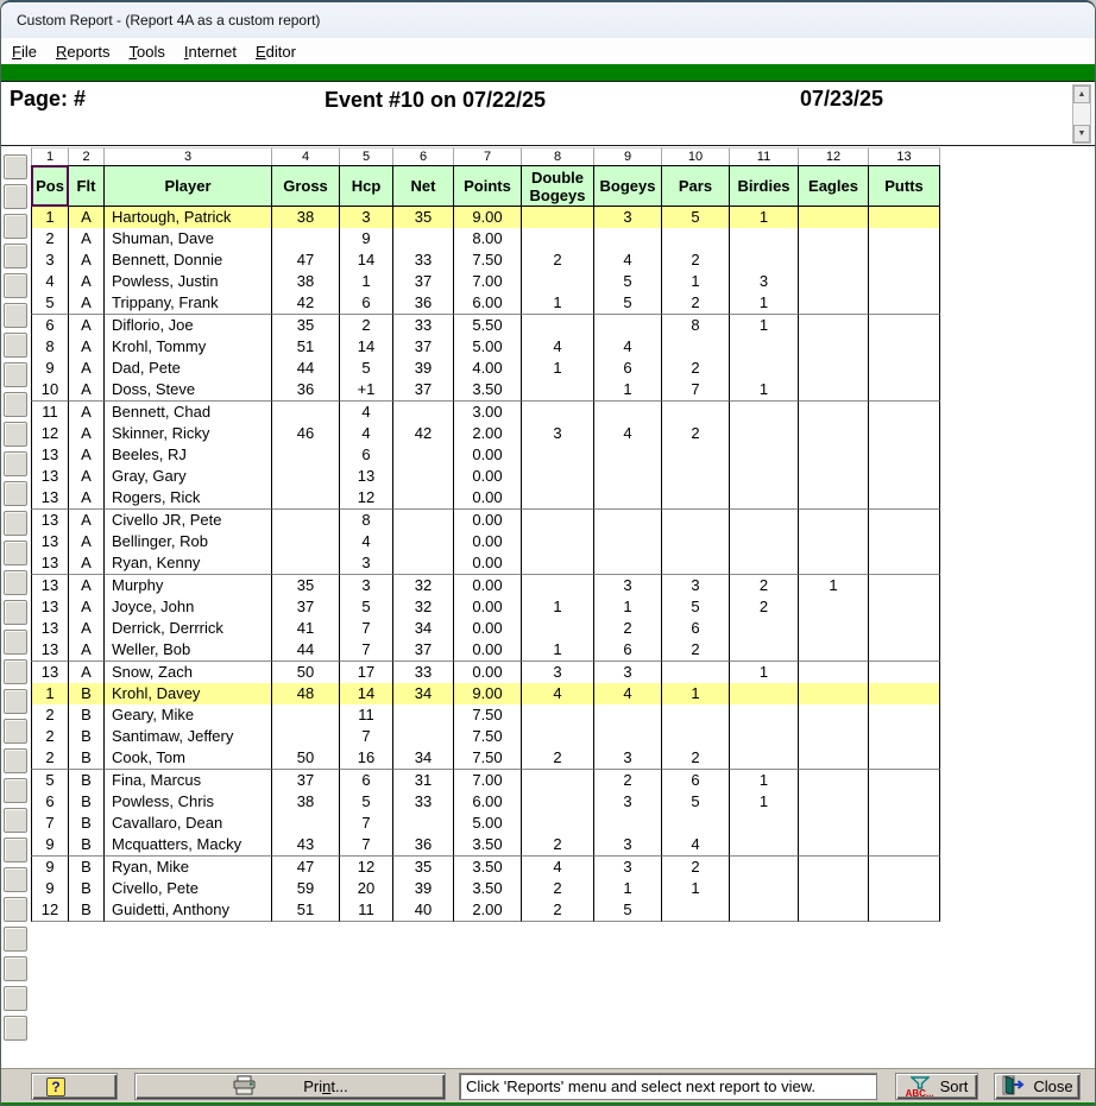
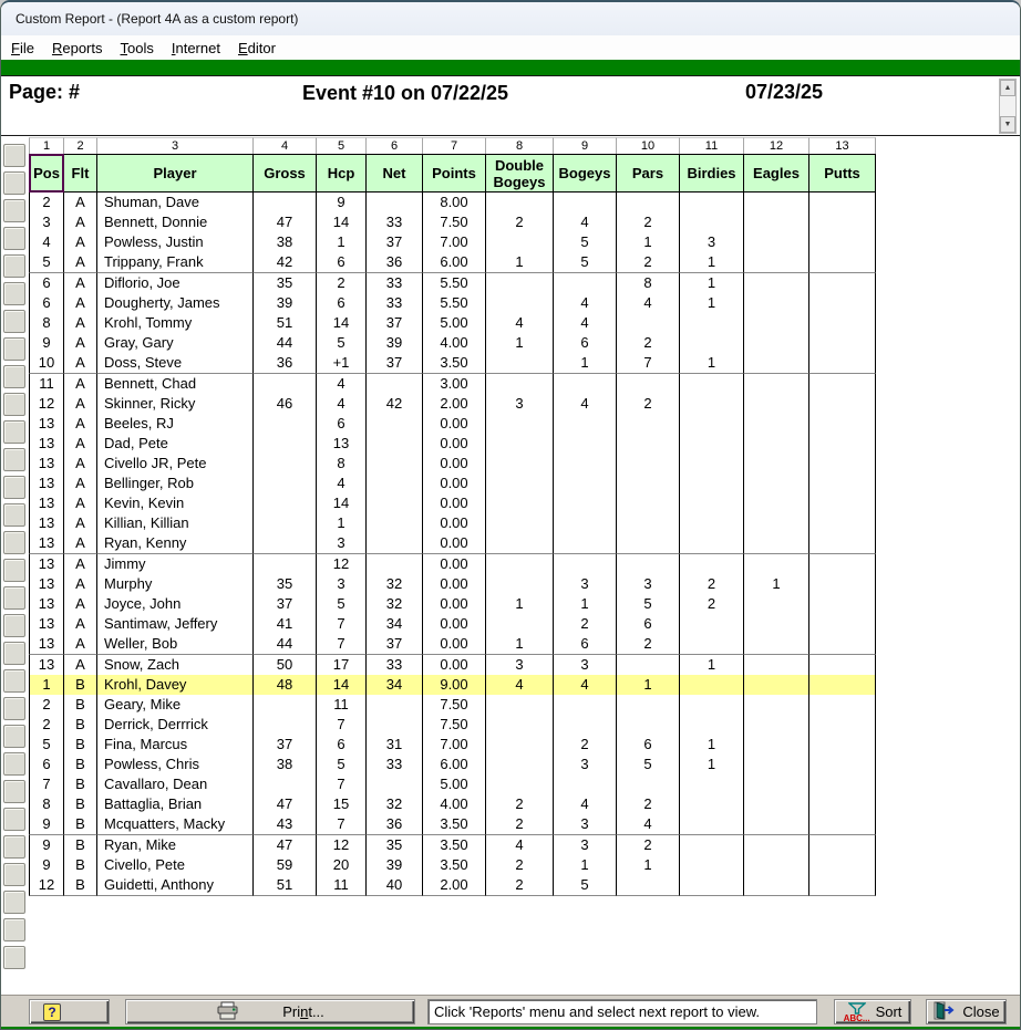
  Custom Report - (Report 4A as a custom report)
  File
  Reports
  Tools
  Internet
  Editor
  Page: #
  Event #10 on 07/22/25
  07/23/25
  1	2	3	4	5	6	7	8	9	10	11	12	13
  Pos	Flt	Player	Gross	Hcp	Net	Points	Double Bogeys	Bogeys	Pars	Birdies	Eagles	Putts
- 1	A	Hartough, Patrick	38	3	35	9.00		3	5	1
  2	A	Shuman, Dave		9		8.00
  3	A	Bennett, Donnie	47	14	33	7.50	2	4	2
  4	A	Powless, Justin	38	1	37	7.00		5	1	3
  5	A	Trippany, Frank	42	6	36	6.00	1	5	2	1
  6	A	Diflorio, Joe	35	2	33	5.50			8	1
+ 6	A	Dougherty, James	39	6	33	5.50		4	4	1
  8	A	Krohl, Tommy	51	14	37	5.00	4	4
- 9	A	Dad, Pete	44	5	39	4.00	1	6	2
+ 9	A	Gray, Gary	44	5	39	4.00	1	6	2
  10	A	Doss, Steve	36	+1	37	3.50		1	7	1
  11	A	Bennett, Chad		4		3.00
  12	A	Skinner, Ricky	46	4	42	2.00	3	4	2
  13	A	Beeles, RJ		6		0.00
- 13	A	Gray, Gary		13		0.00
+ 13	A	Dad, Pete		13		0.00
- 13	A	Rogers, Rick		12		0.00
  13	A	Civello JR, Pete		8		0.00
  13	A	Bellinger, Rob		4		0.00
+ 13	A	Kevin, Kevin		14		0.00
+ 13	A	Killian, Killian		1		0.00
  13	A	Ryan, Kenny		3		0.00
+ 13	A	Jimmy		12		0.00
  13	A	Murphy	35	3	32	0.00		3	3	2	1
  13	A	Joyce, John	37	5	32	0.00	1	1	5	2
- 13	A	Derrick, Derrrick	41	7	34	0.00		2	6
+ 13	A	Santimaw, Jeffery	41	7	34	0.00		2	6
  13	A	Weller, Bob	44	7	37	0.00	1	6	2
  13	A	Snow, Zach	50	17	33	0.00	3	3		1
  1	B	Krohl, Davey	48	14	34	9.00	4	4	1
  2	B	Geary, Mike		11		7.50
- 2	B	Santimaw, Jeffery		7		7.50
+ 2	B	Derrick, Derrrick		7		7.50
- 2	B	Cook, Tom	50	16	34	7.50	2	3	2
  5	B	Fina, Marcus	37	6	31	7.00		2	6	1
  6	B	Powless, Chris	38	5	33	6.00		3	5	1
  7	B	Cavallaro, Dean		7		5.00
+ 8	B	Battaglia, Brian	47	15	32	4.00	2	4	2
  9	B	Mcquatters, Macky	43	7	36	3.50	2	3	4
  9	B	Ryan, Mike	47	12	35	3.50	4	3	2
  9	B	Civello, Pete	59	20	39	3.50	2	1	1
  12	B	Guidetti, Anthony	51	11	40	2.00	2	5
  ?
  Print...
  Click 'Reports' menu and select next report to view.
  ABC...
  Sort
  Close
